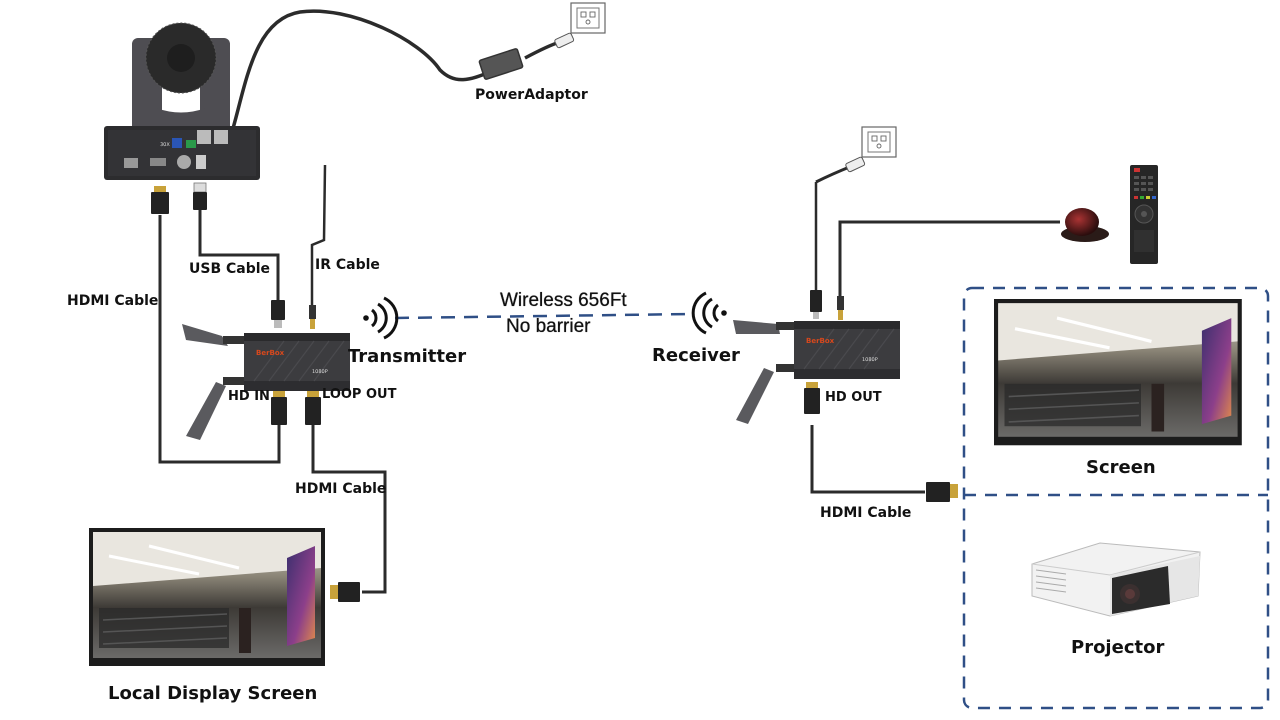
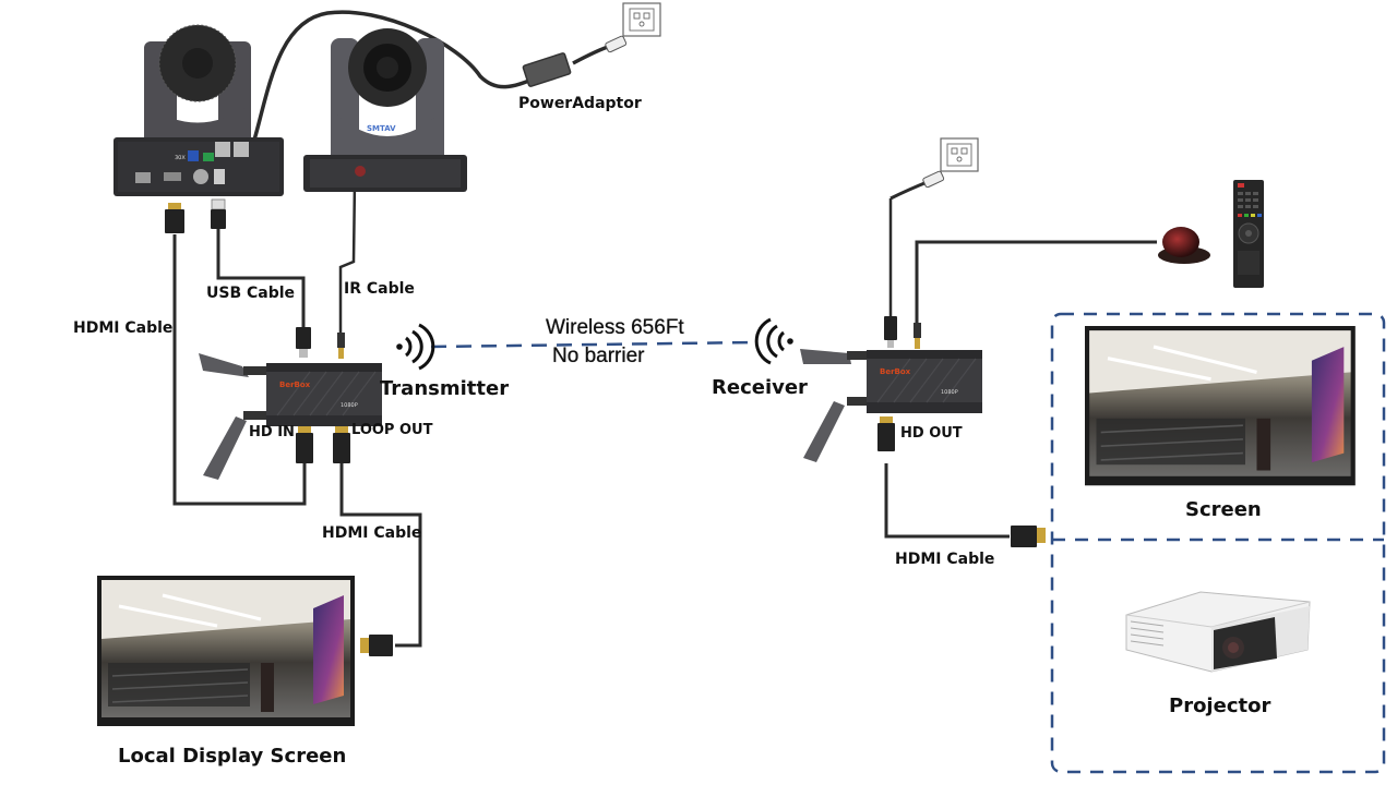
+ SMTAV
  PowerAdaptor
  USB Cable
  IR Cable
  HDMI Cable
  Transmitter
  HD IN
  LOOP OUT
  HDMI Cable
  Local Display Screen
  Wireless 656Ft
  No barrier
  Receiver
  HD OUT
  HDMI Cable
  Screen
  Projector
